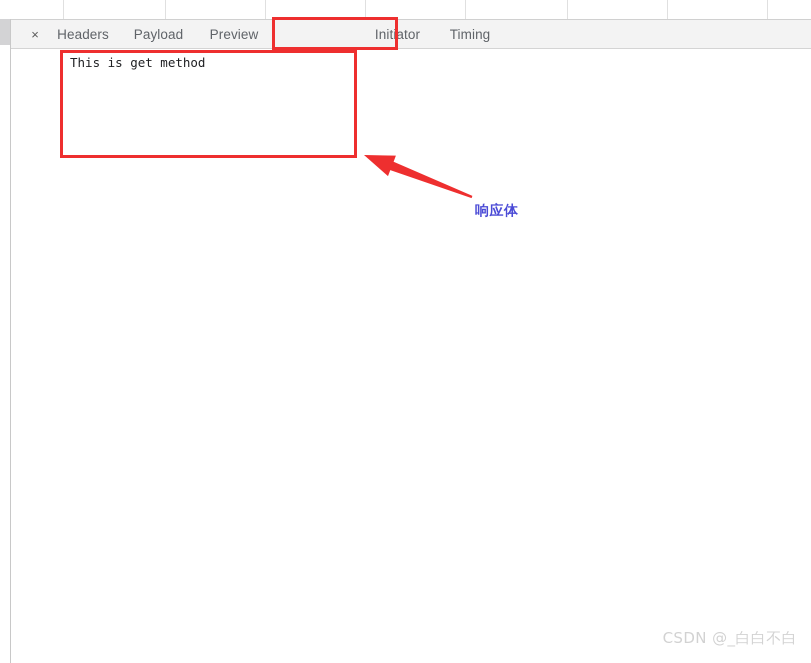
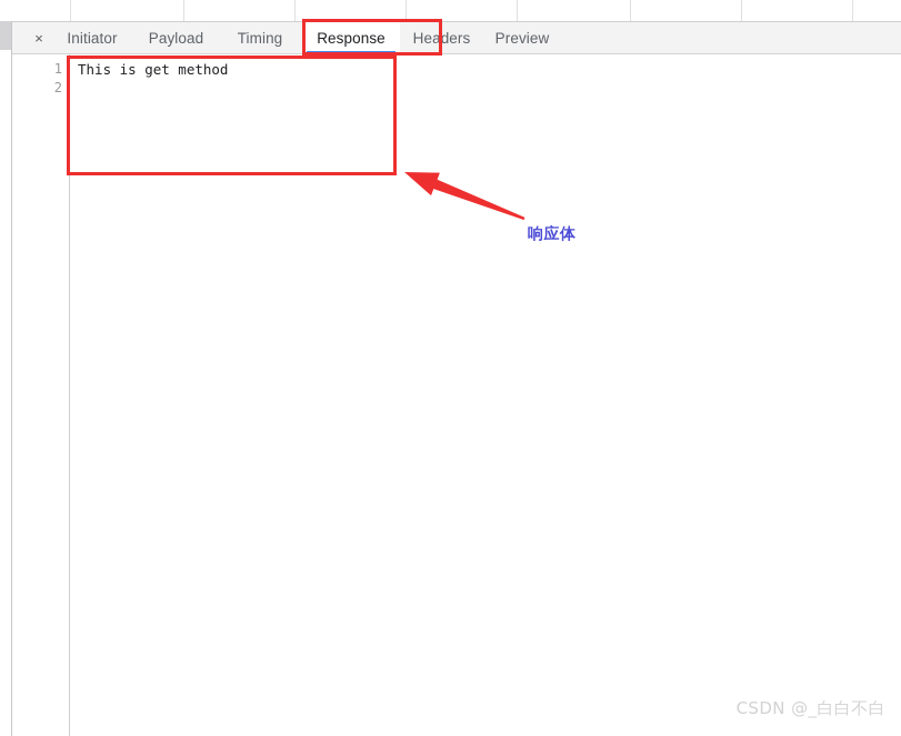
  ×
- Headers
+ Initiator
  Payload
- Preview
+ Timing
+ Response
- Initiator
+ Headers
- Timing
+ Preview
+ 1
+ 2
  This is get method
  响应体
  CSDN @_白白不白
